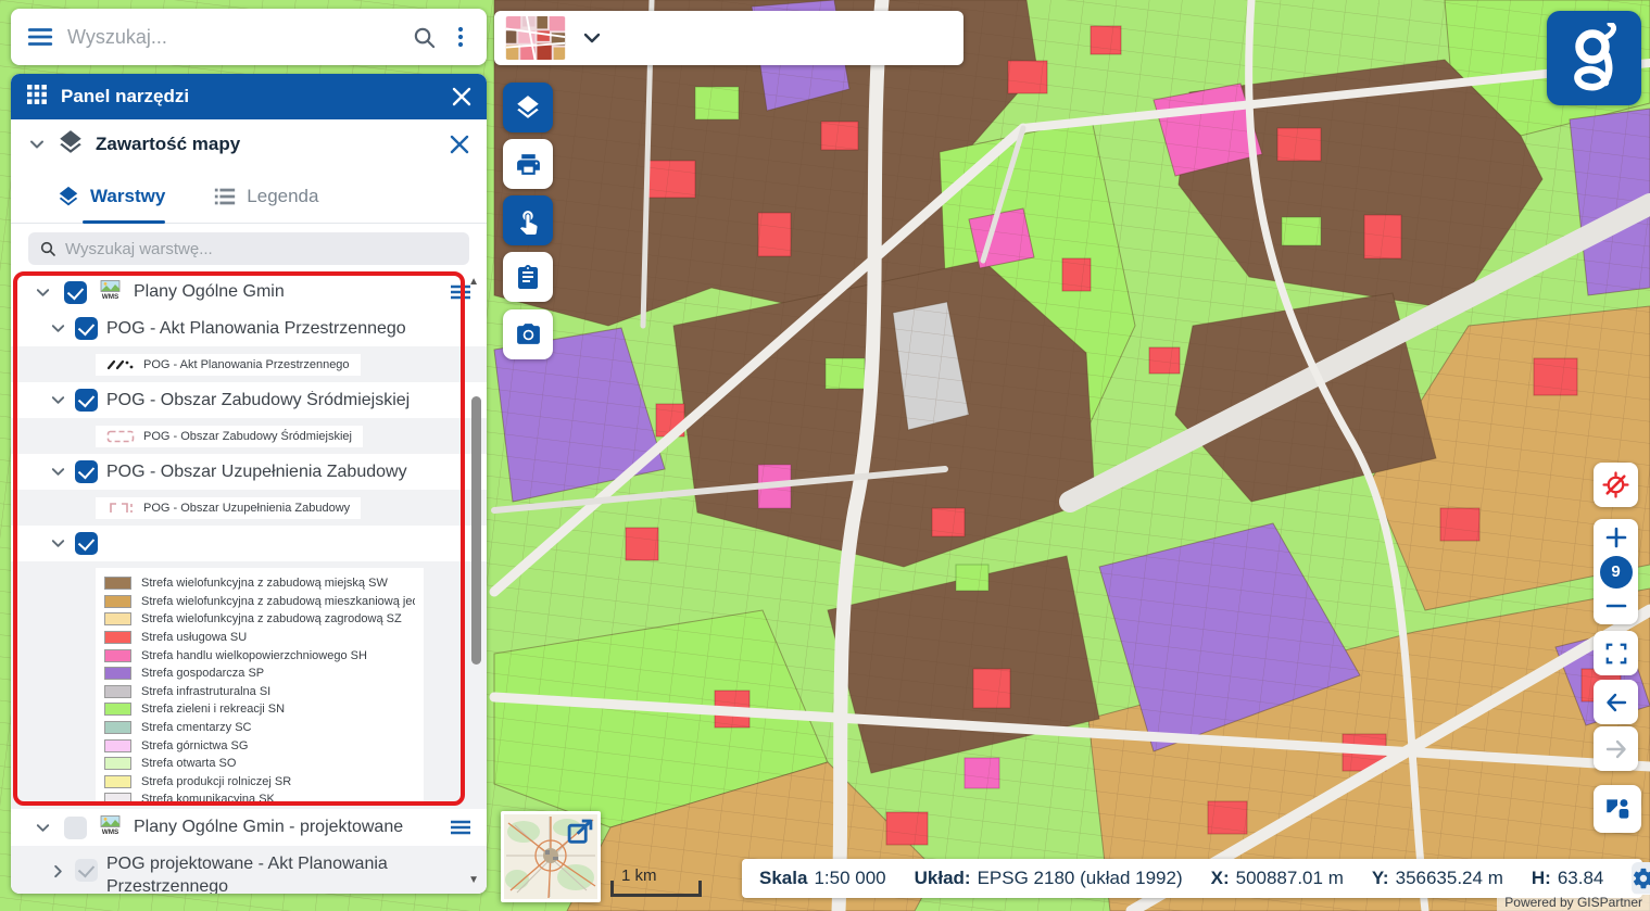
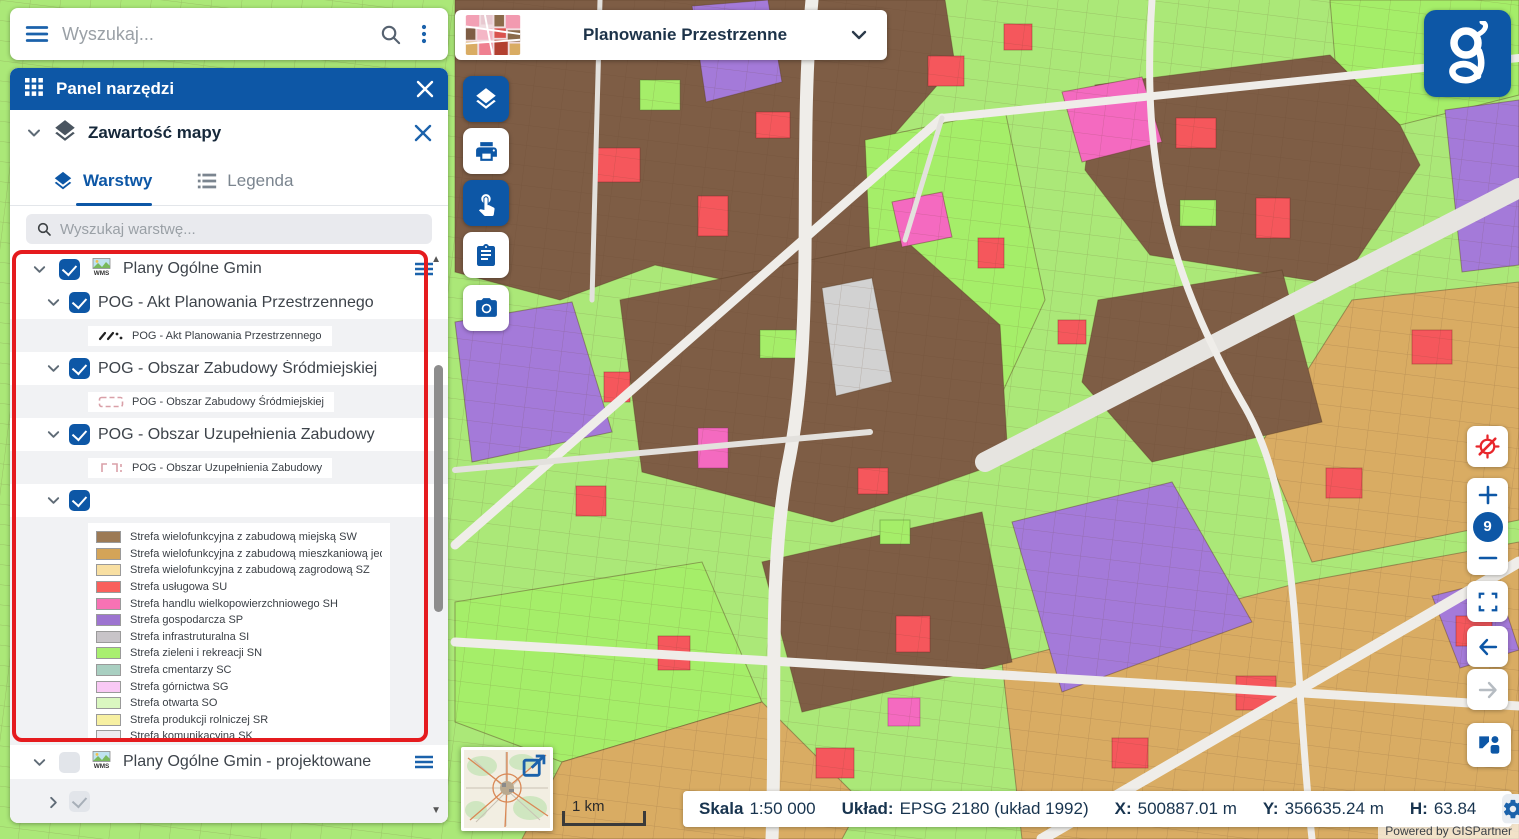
  Wyszukaj...
  Panel narzędzi
  Zawartość mapy
  Warstwy
  Legenda
  Wyszukaj warstwę...
  Plany Ogólne Gmin
  POG - Akt Planowania Przestrzennego
  POG - Akt Planowania Przestrzennego
  POG - Obszar Zabudowy Śródmiejskiej
  POG - Obszar Zabudowy Śródmiejskiej
  POG - Obszar Uzupełnienia Zabudowy
  POG - Obszar Uzupełnienia Zabudowy
  Strefa wielofunkcyjna z zabudową miejską SW
  Strefa wielofunkcyjna z zabudową mieszkaniową je
  Strefa wielofunkcyjna z zabudową zagrodową SZ
  Strefa usługowa SU
  Strefa handlu wielkopowierzchniowego SH
  Strefa gospodarcza SP
  Strefa infrastruturalna SI
  Strefa zieleni i rekreacji SN
  Strefa cmentarzy SC
  Strefa górnictwa SG
  Strefa otwarta SO
  Strefa produkcji rolniczej SR
  Strefa komunikacyjna SK
  Plany Ogólne Gmin - projektowane
- POG projektowane - Akt Planowania Przestrzennego
  ▲
  ▼
+ Planowanie Przestrzenne
  9
  1 km
  Skala
  1:50 000
  Układ:
  EPSG 2180 (układ 1992)
  X:
  500887.01 m
  Y:
  356635.24 m
  H:
  63.84
  Powered by GISPartner
